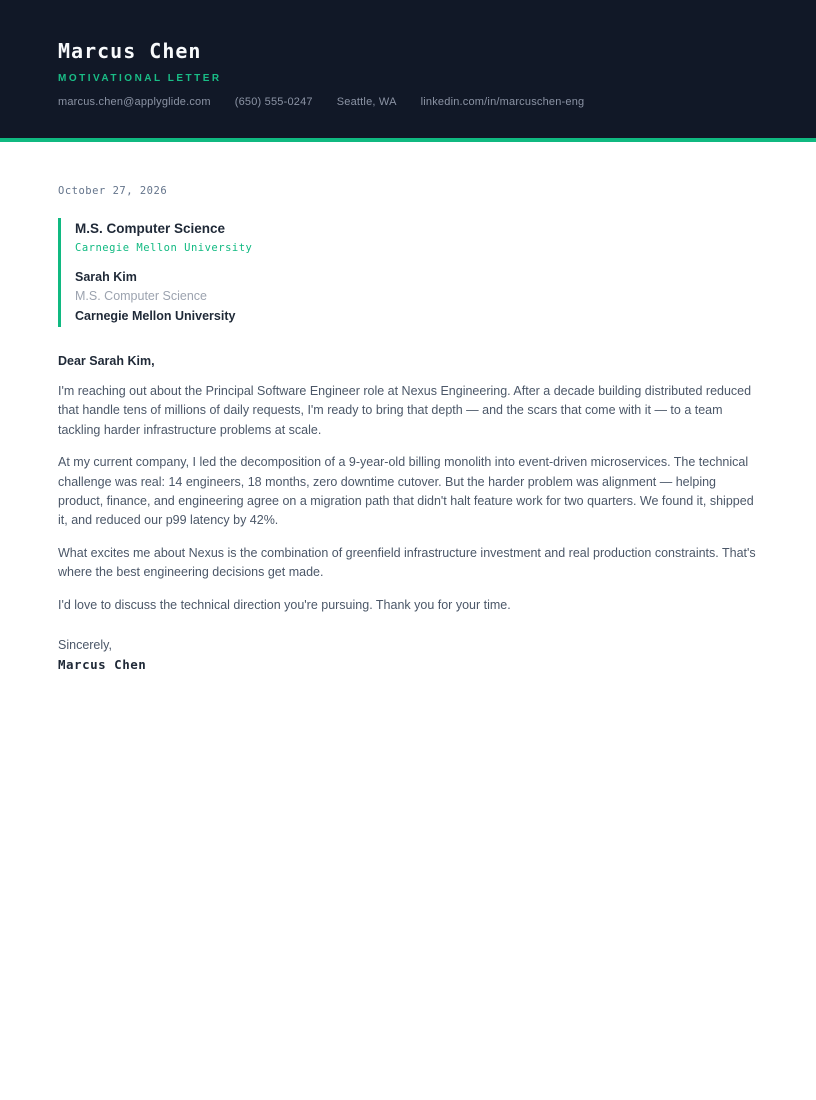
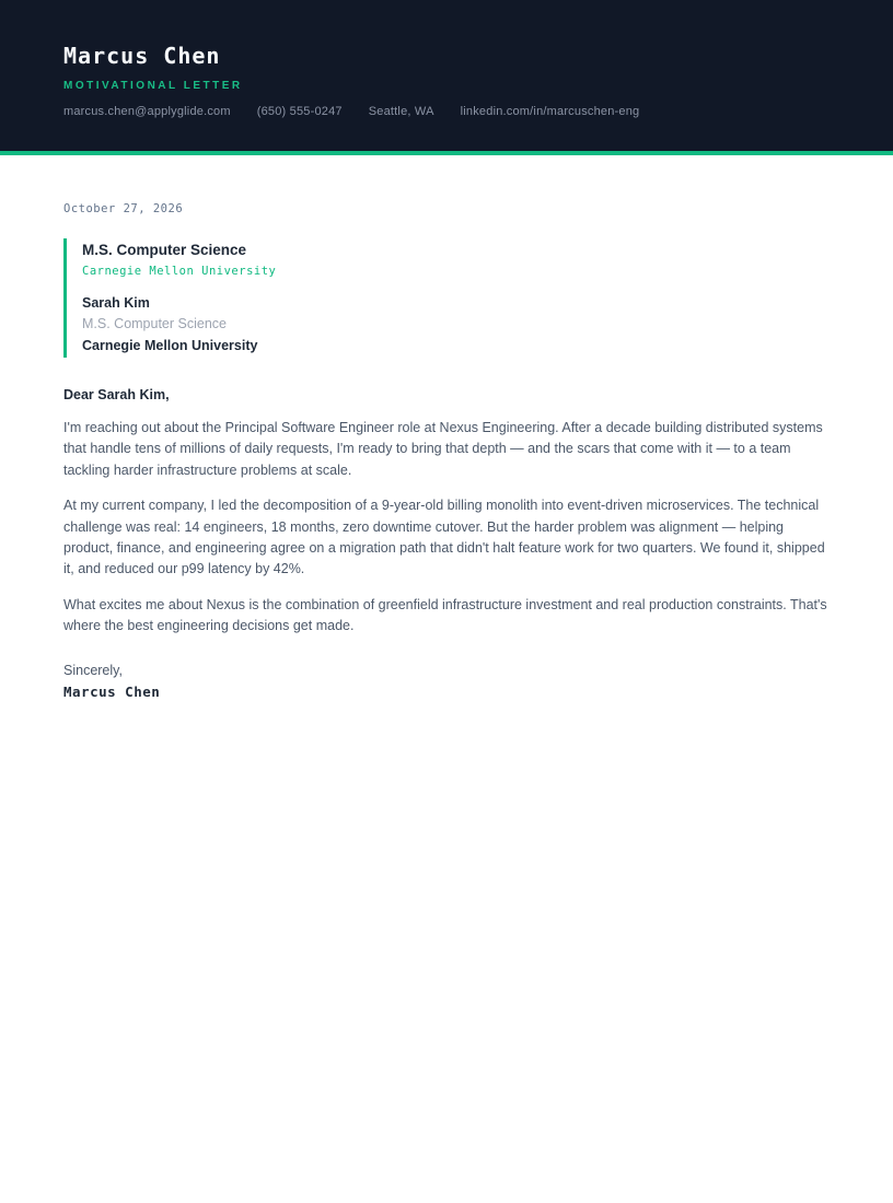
  Marcus Chen
  MOTIVATIONAL LETTER
  marcus.chen@applyglide.com
  (650) 555-0247
  Seattle, WA
  linkedin.com/in/marcuschen-eng
  October 27, 2026
  M.S. Computer Science
  Carnegie Mellon University
  Sarah Kim
  M.S. Computer Science
  Carnegie Mellon University
  Dear Sarah Kim,
- I'm reaching out about the Principal Software Engineer role at Nexus Engineering. After a decade building distributed reduced that handle tens of millions of daily requests, I'm ready to bring that depth — and the scars that come with it — to a team tackling harder infrastructure problems at scale.
+ I'm reaching out about the Principal Software Engineer role at Nexus Engineering. After a decade building distributed systems that handle tens of millions of daily requests, I'm ready to bring that depth — and the scars that come with it — to a team tackling harder infrastructure problems at scale.
  At my current company, I led the decomposition of a 9-year-old billing monolith into event-driven microservices. The technical challenge was real: 14 engineers, 18 months, zero downtime cutover. But the harder problem was alignment — helping product, finance, and engineering agree on a migration path that didn't halt feature work for two quarters. We found it, shipped it, and reduced our p99 latency by 42%.
  What excites me about Nexus is the combination of greenfield infrastructure investment and real production constraints. That's where the best engineering decisions get made.
- I'd love to discuss the technical direction you're pursuing. Thank you for your time.
  Sincerely,
  Marcus Chen
